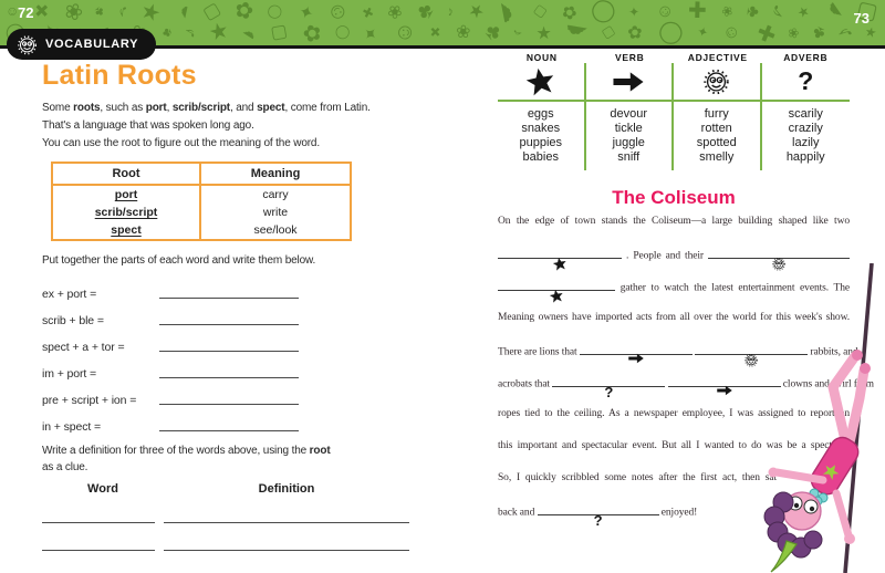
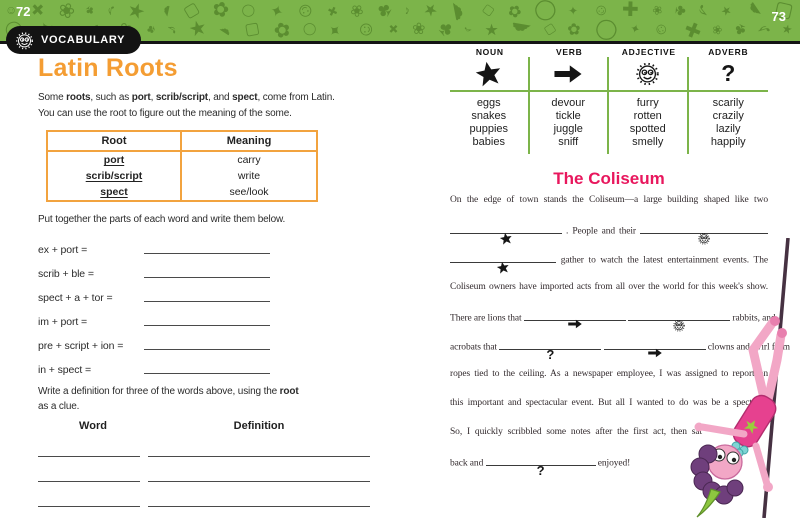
  ☺
  ✚
  72
  73
  VOCABULARY
  Latin Roots
  Some roots, such as port, scrib/script, and spect, come from Latin.
- That's a language that was spoken long ago.
- You can use the root to figure out the meaning of the word.
+ You can use the root to figure out the meaning of the some.
  Root
  Meaning
  port
  carry
  scrib/script
  write
  spect
  see/look
  Put together the parts of each word and write them below.
  ex + port =
  scrib + ble =
  spect + a + tor =
  im + port =
  pre + script + ion =
  in + spect =
  Write a definition for three of the words above, using the root
  as a clue.
  Word
  Definition
  NOUN
  VERB
  ADJECTIVE
  ADVERB
  ?
  eggs
  snakes
  puppies
  babies
  devour
  tickle
  juggle
  sniff
  furry
  rotten
  spotted
  smelly
  scarily
  crazily
  lazily
  happily
  The Coliseum
  On the edge of town stands the Coliseum—a large building shaped like two
  . People and their
  gather to watch the latest entertainment events. The
- Meaning owners have imported acts from all over the world for this week's show.
+ Coliseum owners have imported acts from all over the world for this week's show.
  There are lions that rabbits, an
  acrobats that
  ?
  clowns andirl fm
  ropes tied to the ceiling. As a newspaper employee, I was assigned to reportn
  this important and spectacular event. But all I wanted to do was be a spec
  So, I quickly scribbled some notes after the first act, then sat
  back and
  ?
  enjoyed!
